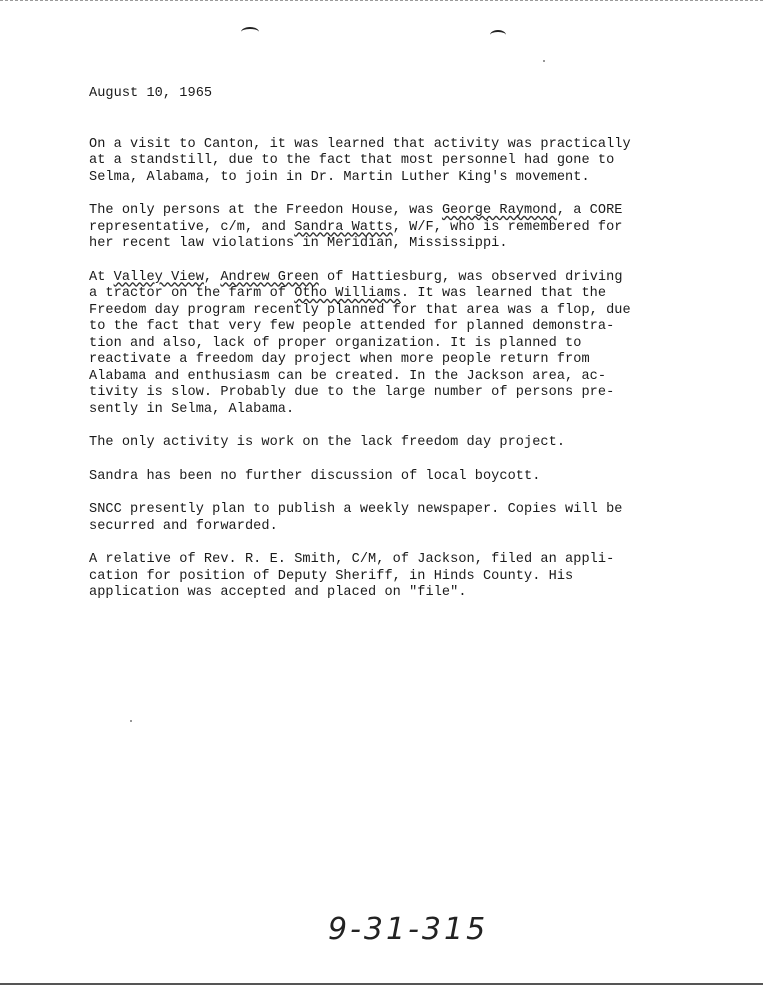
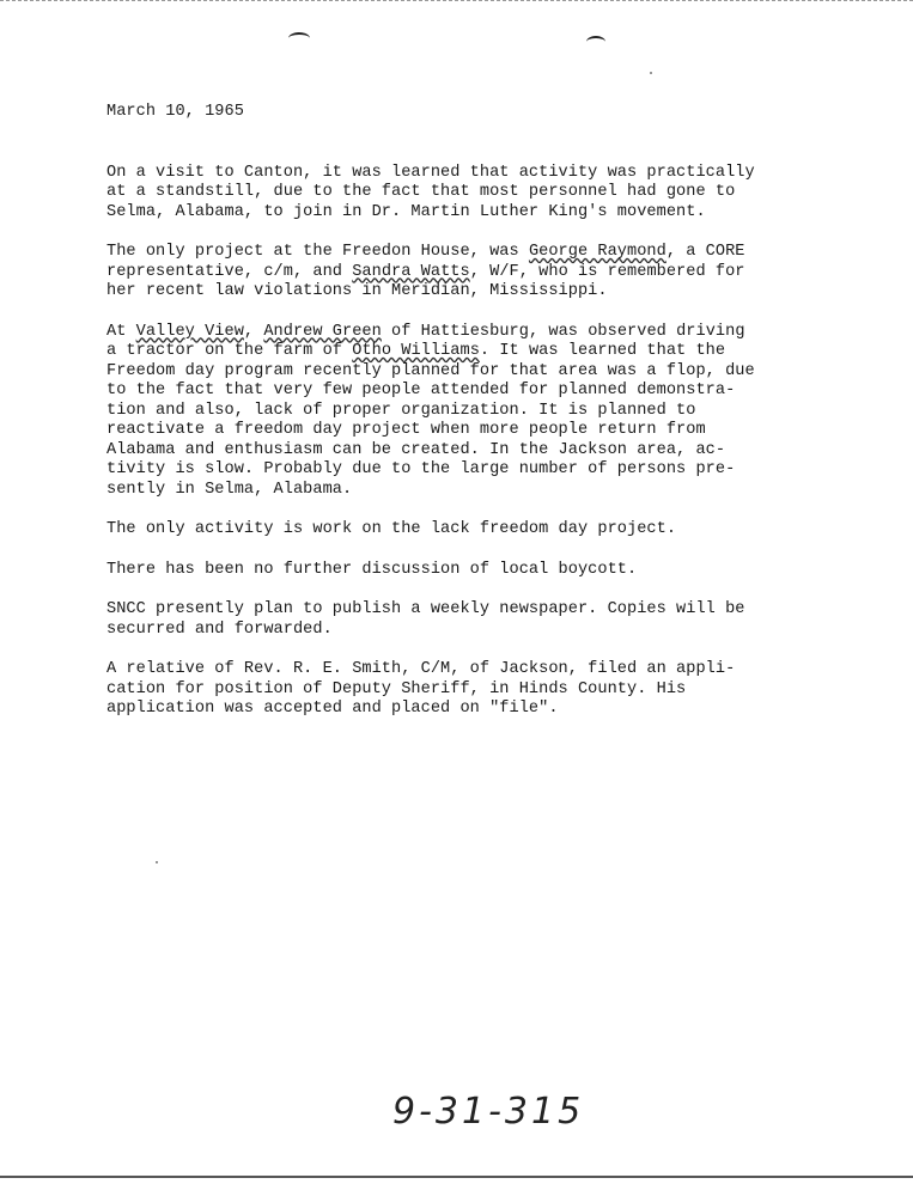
- August 10, 1965
+ March 10, 1965
  On a visit to Canton, it was learned that activity was practically
  at a standstill, due to the fact that most personnel had gone to
  Selma, Alabama, to join in Dr. Martin Luther King's movement.
- The only persons at the Freedon House, was George Raymond, a CORE
+ The only project at the Freedon House, was George Raymond, a CORE
  representative, c/m, and Sandra Watts, W/F, who is remembered for
  her recent law violations in Meridian, Mississippi.
  At Valley View, Andrew Green of Hattiesburg, was observed driving
  a tractor on the farm of Otho Williams. It was learned that the
  Freedom day program recently planned for that area was a flop, due
  to the fact that very few people attended for planned demonstra-
  tion and also, lack of proper organization. It is planned to
  reactivate a freedom day project when more people return from
  Alabama and enthusiasm can be created. In the Jackson area, ac-
  tivity is slow. Probably due to the large number of persons pre-
  sently in Selma, Alabama.
  The only activity is work on the lack freedom day project.
- Sandra has been no further discussion of local boycott.
+ There has been no further discussion of local boycott.
  SNCC presently plan to publish a weekly newspaper. Copies will be
  securred and forwarded.
  A relative of Rev. R. E. Smith, C/M, of Jackson, filed an appli-
  cation for position of Deputy Sheriff, in Hinds County. His
  application was accepted and placed on "file".
  9-31-315
